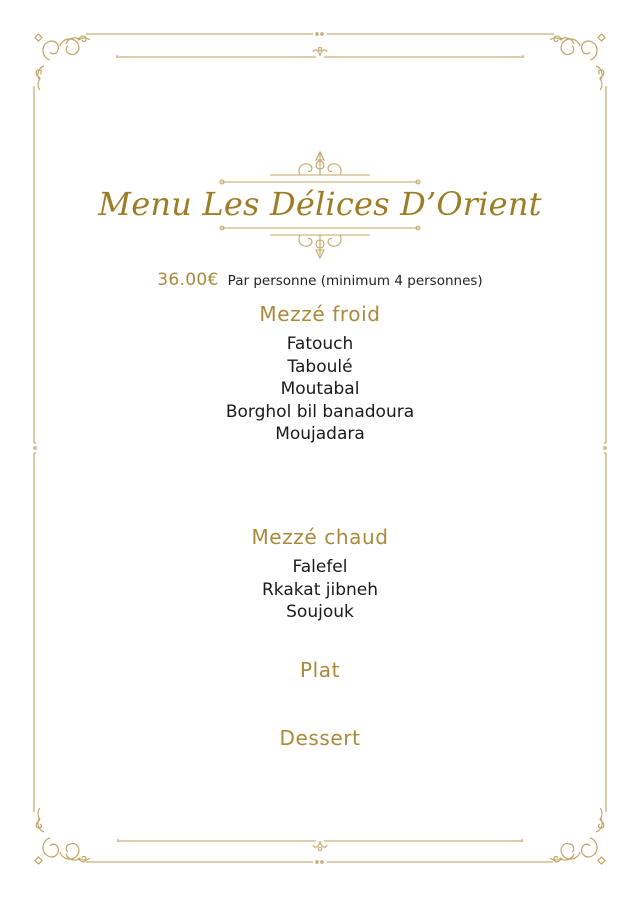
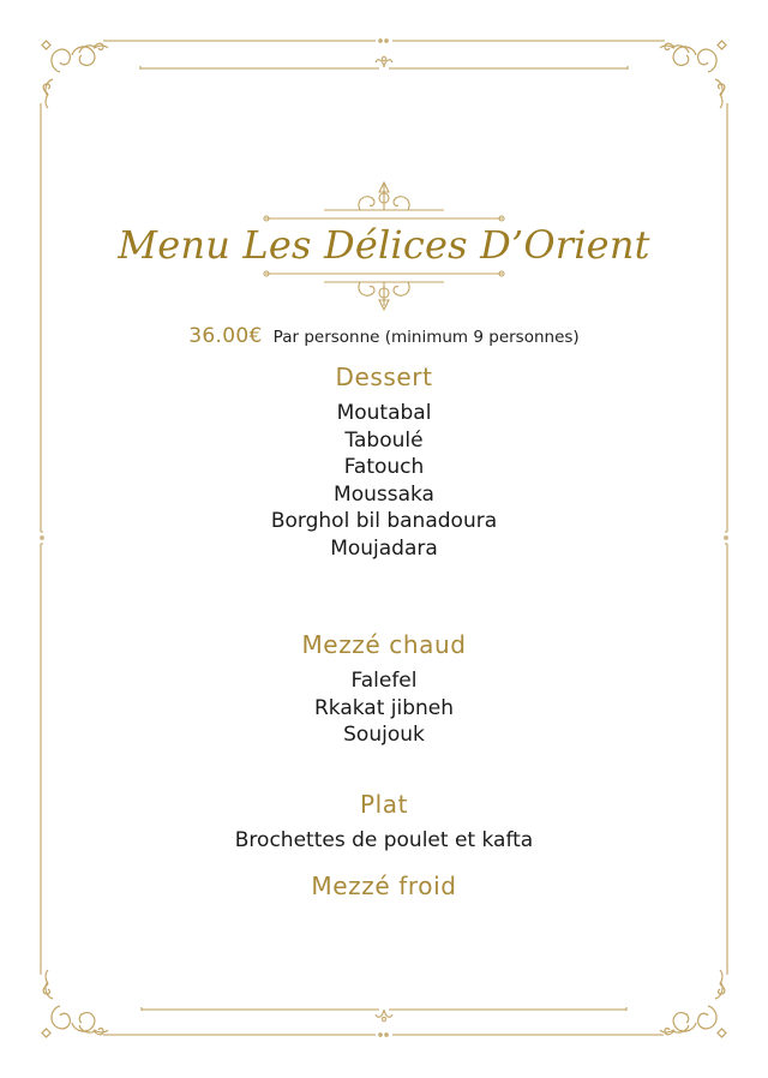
  Menu Les Délices D’Orient
- 36.00€ Par personne (minimum 4 personnes)
+ 36.00€ Par personne (minimum 9 personnes)
- Mezzé froid
+ Dessert
- Fatouch
+ Moutabal
  Taboulé
- Moutabal
+ Fatouch
+ Moussaka
  Borghol bil banadoura
  Moujadara
  Mezzé chaud
  Falefel
  Rkakat jibneh
  Soujouk
  Plat
+ Brochettes de poulet et kafta
- Dessert
+ Mezzé froid
